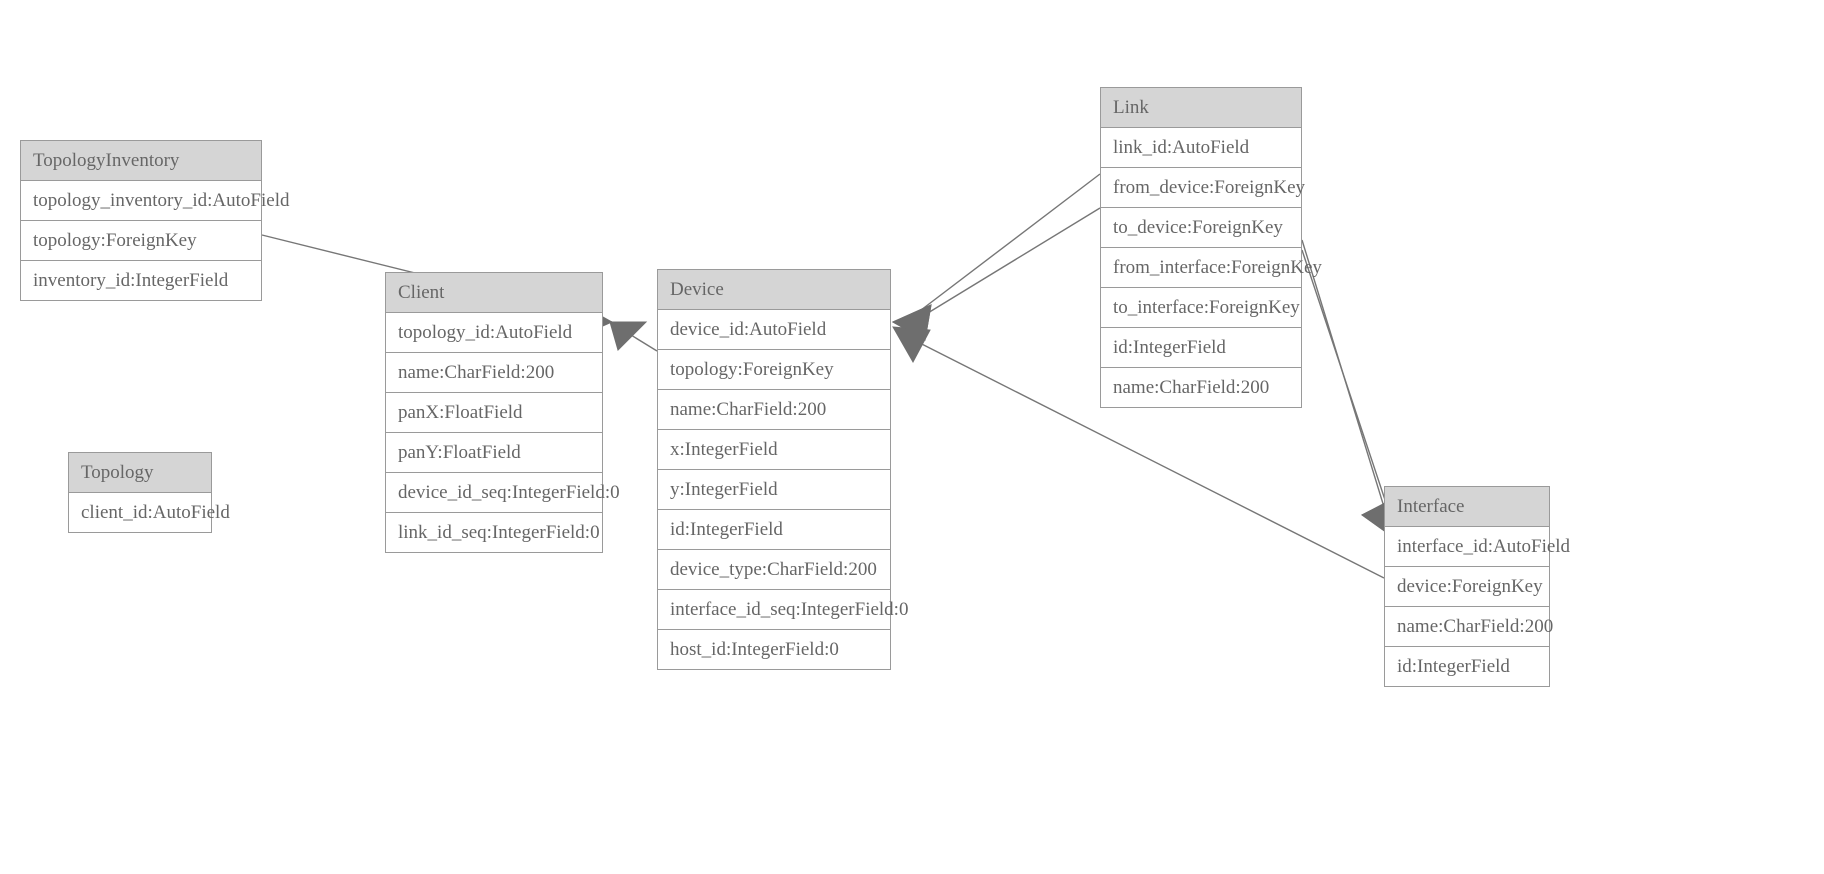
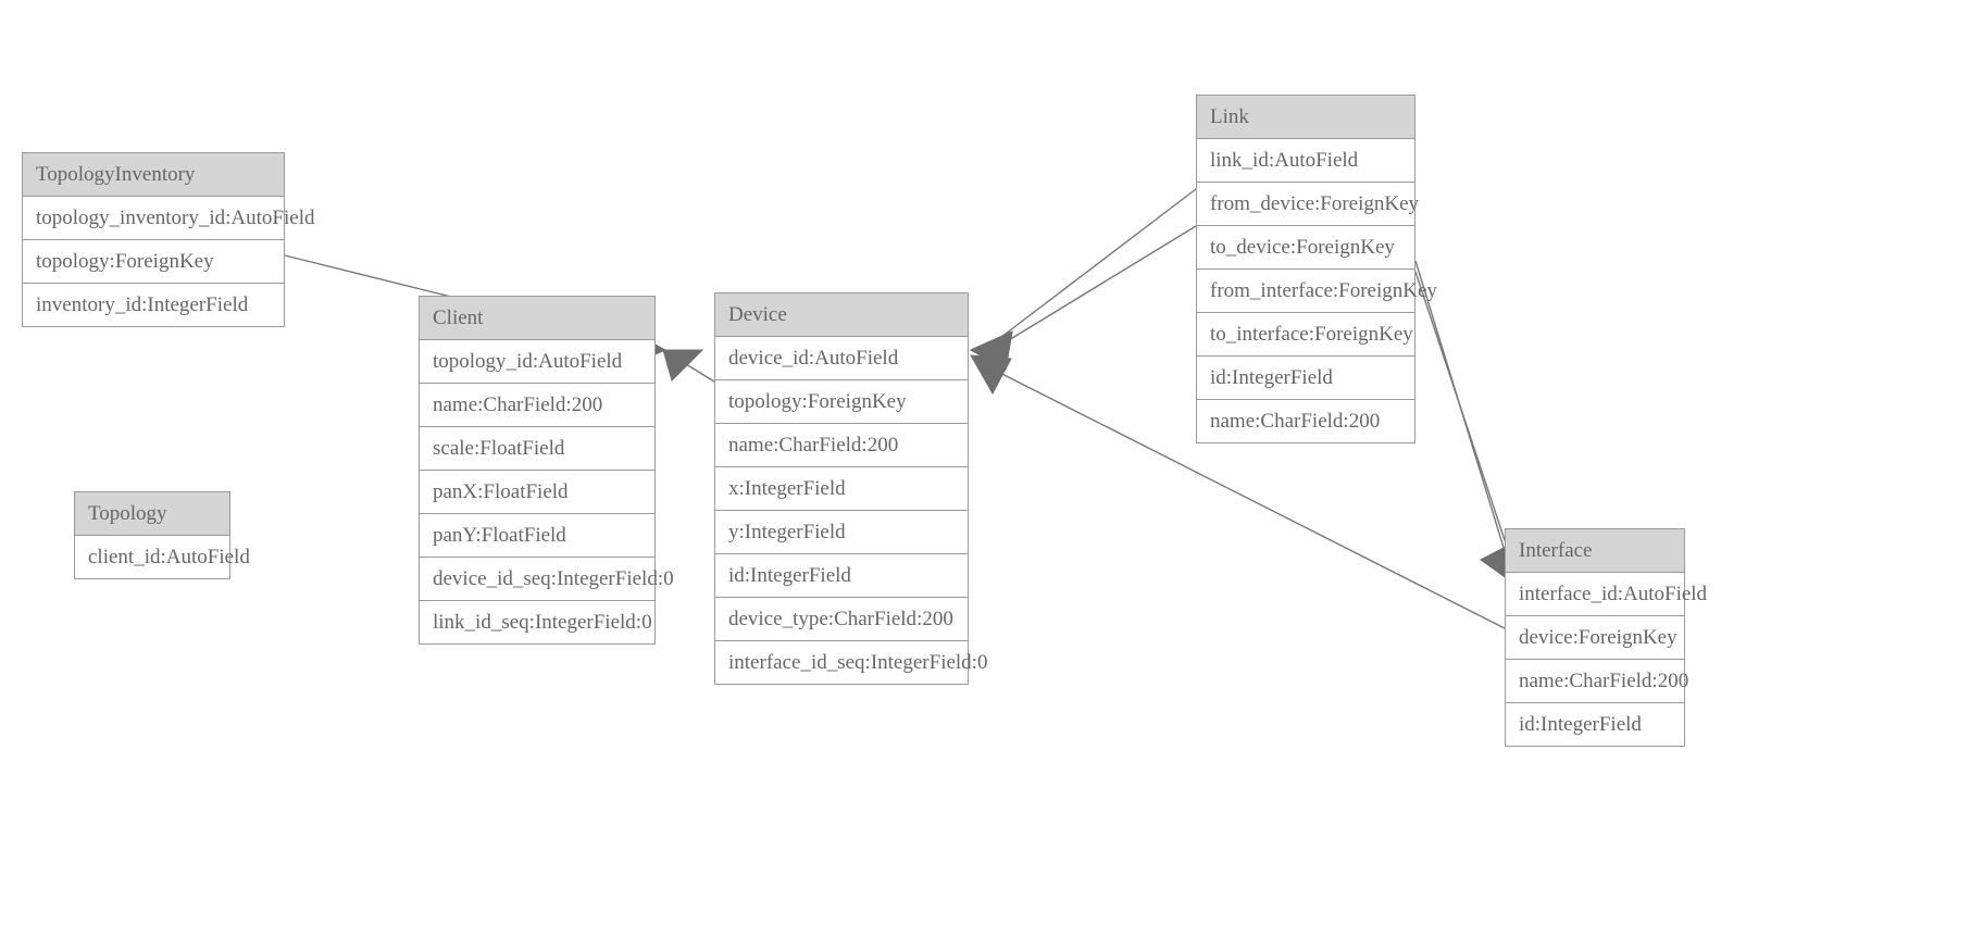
  TopologyInventory
  topology_inventory_id:AutoField
  topology:ForeignKey
  inventory_id:IntegerField
  Topology
  client_id:AutoField
  Client
  topology_id:AutoField
  name:CharField:200
+ scale:FloatField
  panX:FloatField
  panY:FloatField
  device_id_seq:IntegerField:0
  link_id_seq:IntegerField:0
  Device
  device_id:AutoField
  topology:ForeignKey
  name:CharField:200
  x:IntegerField
  y:IntegerField
  id:IntegerField
  device_type:CharField:200
  interface_id_seq:IntegerField:0
- host_id:IntegerField:0
  Link
  link_id:AutoField
  from_device:ForeignKey
  to_device:ForeignKey
  from_interface:ForeignKey
  to_interface:ForeignKey
  id:IntegerField
  name:CharField:200
  Interface
  interface_id:AutoField
  device:ForeignKey
  name:CharField:200
  id:IntegerField
